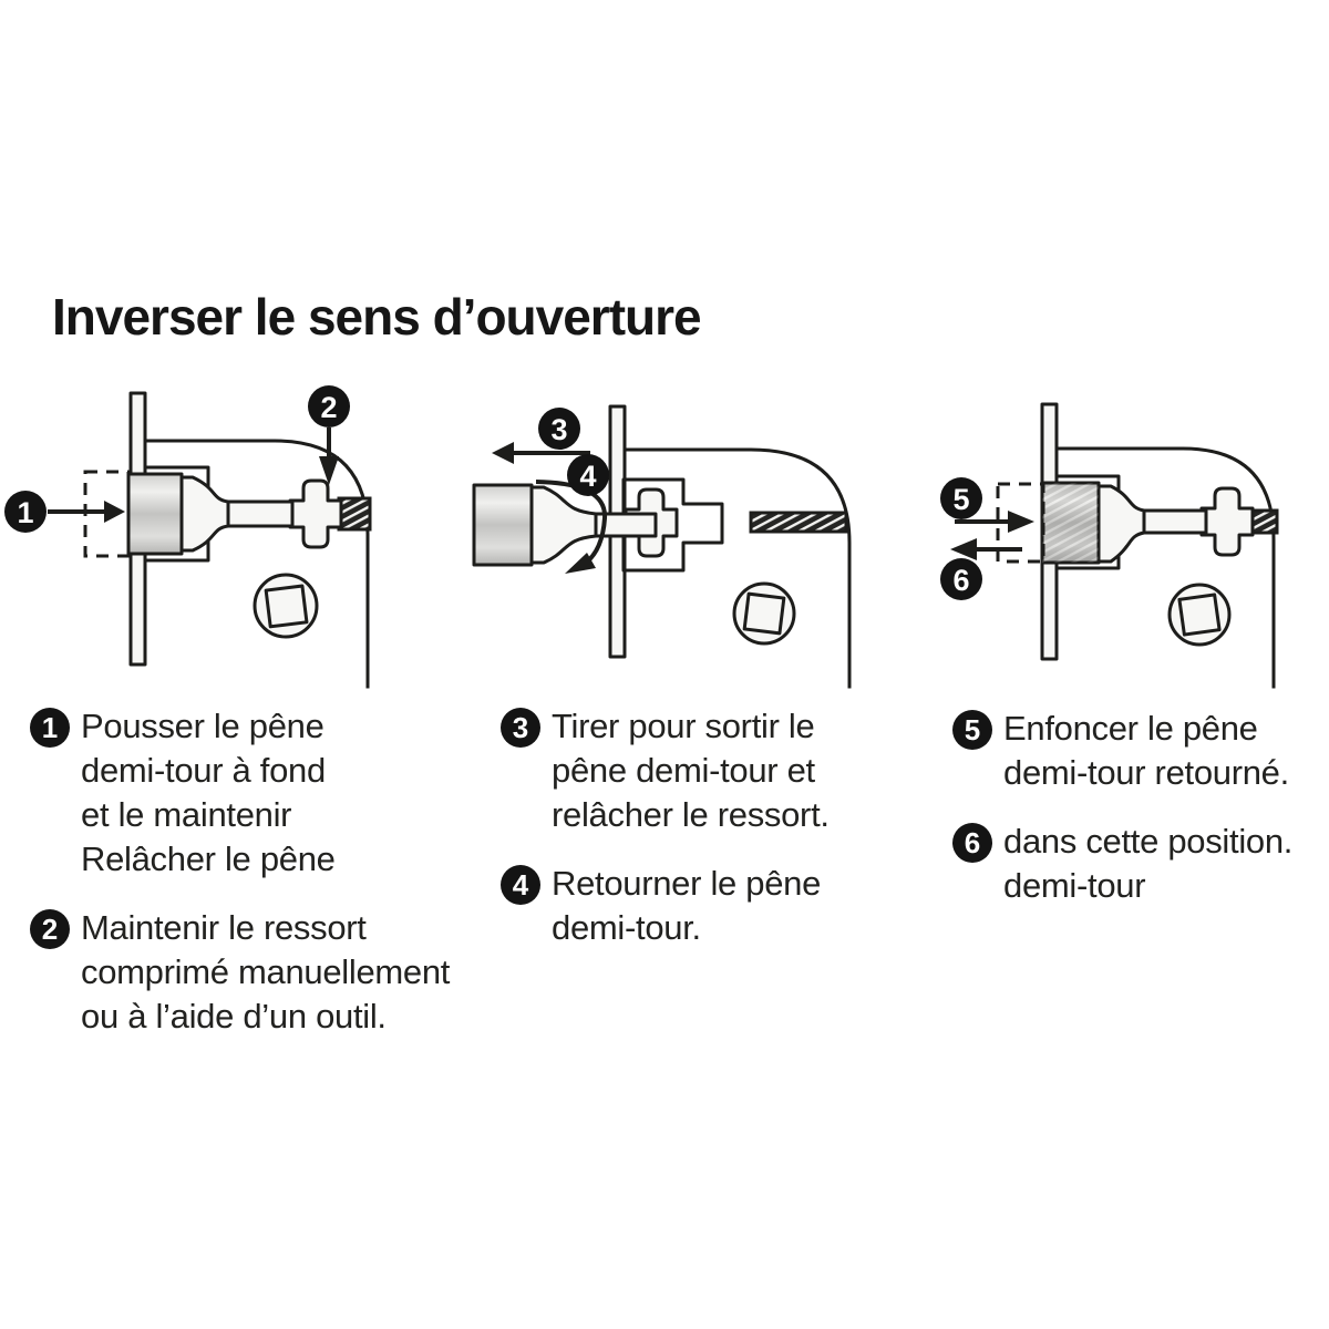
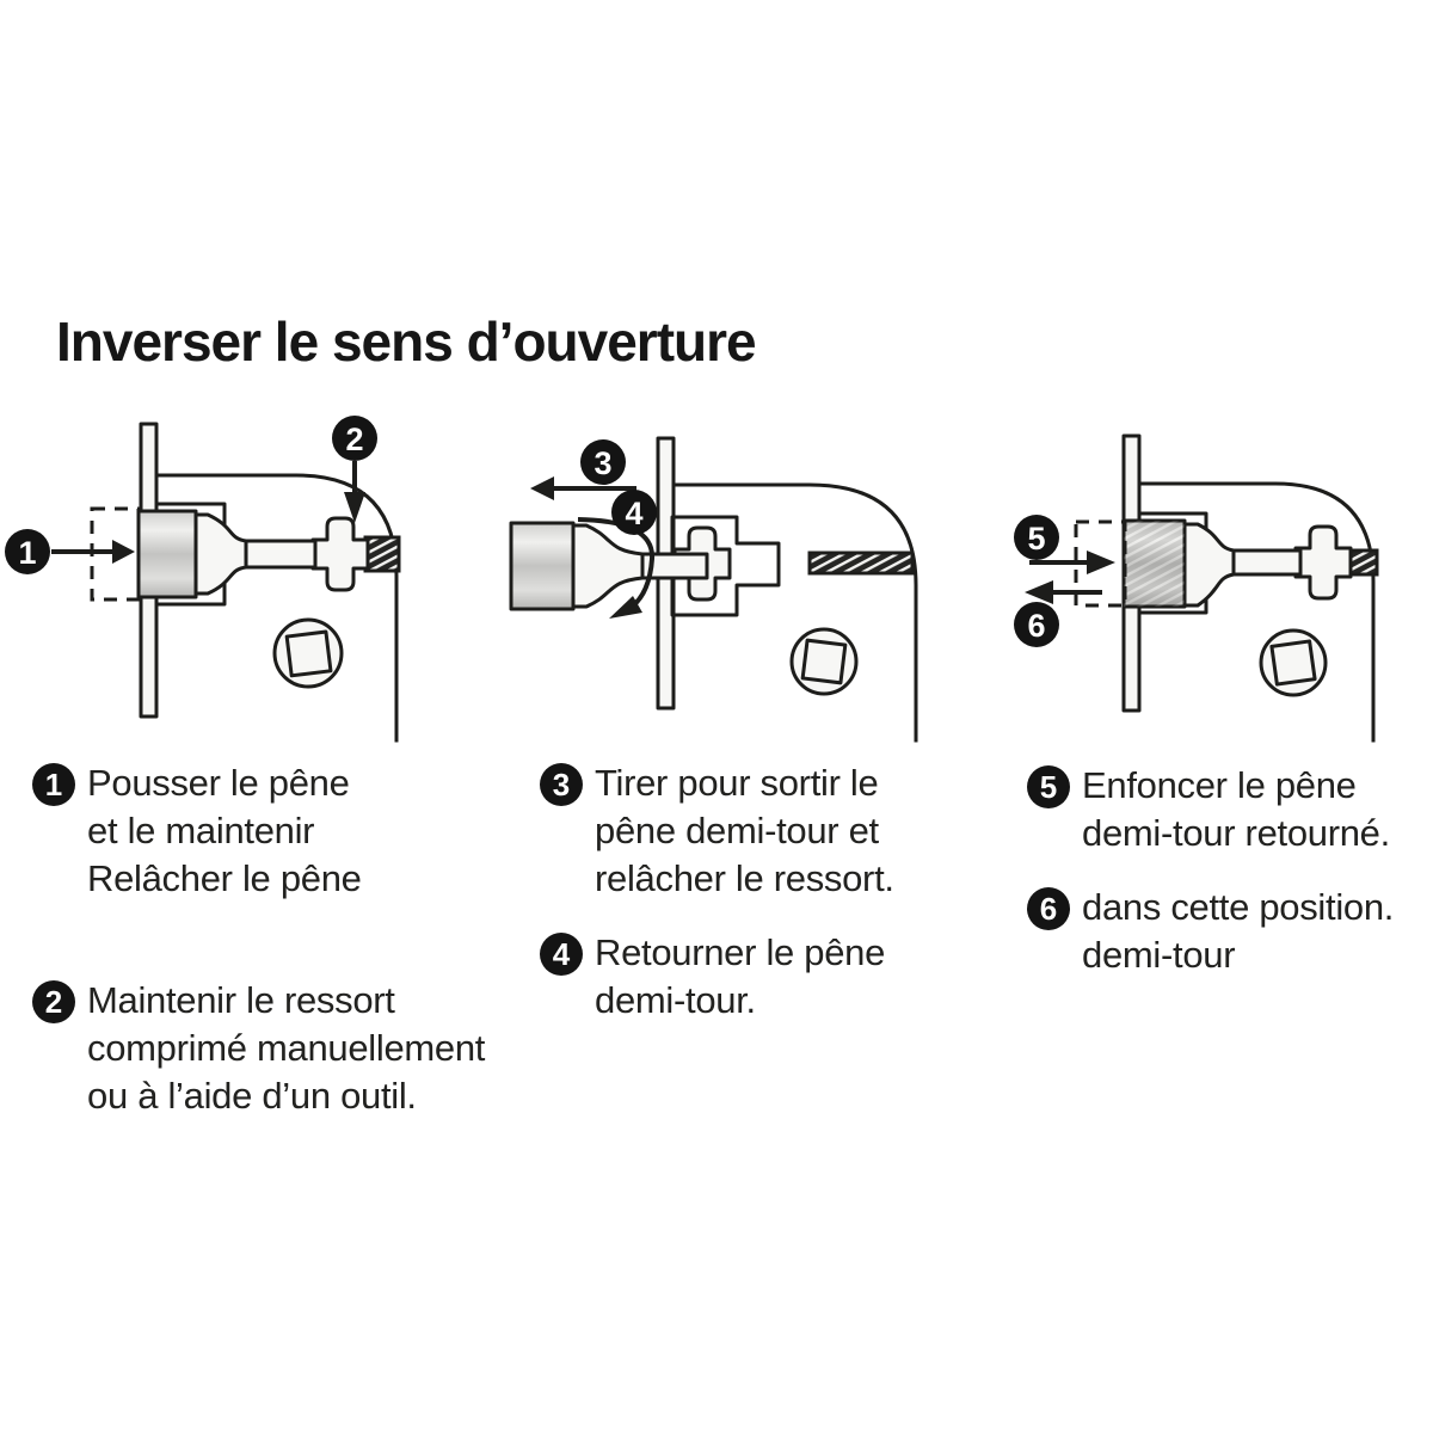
  Inverser le sens d’ouverture
  1
  2
  3
  4
  5
  6
  1
  Pousser le pêne
- demi-tour à fond
  et le maintenir
  Relâcher le pêne
  2
  Maintenir le ressort
  comprimé manuellement
  ou à l’aide d’un outil.
  3
  Tirer pour sortir le
  pêne demi-tour et
  relâcher le ressort.
  4
  Retourner le pêne
  demi-tour.
  5
  Enfoncer le pêne
  demi-tour retourné.
  6
  dans cette position.
  demi-tour
